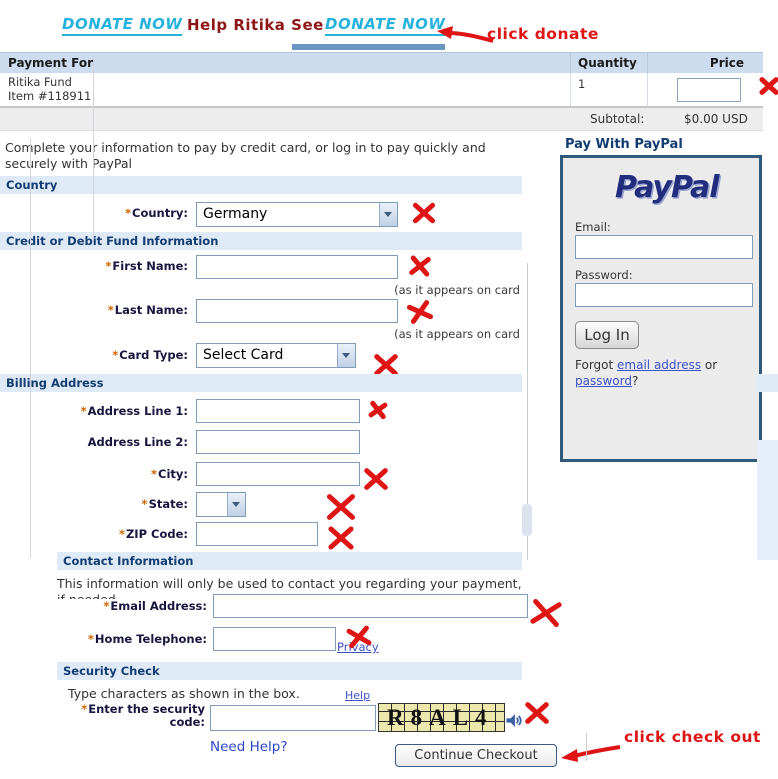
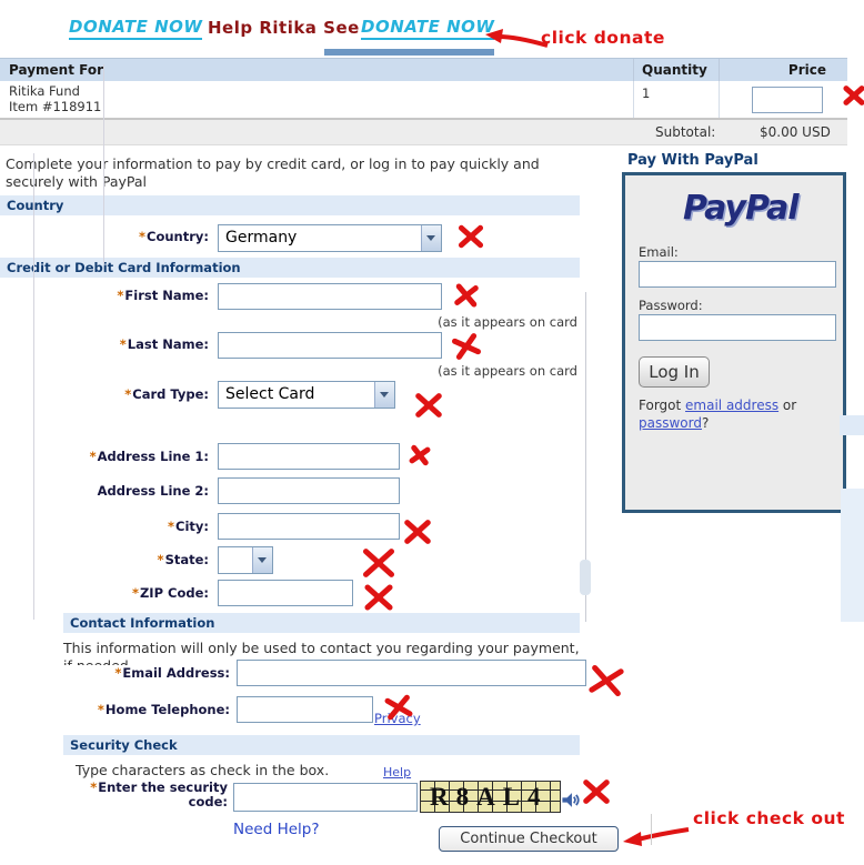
  DONATE NOW
  Help Ritika See
  DONATE NOW
  click donate
  Payment For
  Quantity
  Price
  Ritika Fund
  Item #118911
  1
  Subtotal:
  $0.00 USD
  Complete your information to pay by credit card, or log in to pay quickly and secrely with PayPal
  Country
  *Country:
  Germany
- Credit or Debit Fund Information
+ Credit or Debit Card Information
  *First Name:
  (as it appears on card
  *Last Name:
  (as it appears on card
  *Card Type:
  Select Card
- Billing Address
  *Address Line 1:
  Address Line 2:
  *City:
  *State:
  *ZIP Code:
  Contact Information
  This information will only be used to contact you regarding your payment,
  *Email Address:
  *Home Telephone:
  Prvacy
  Security Check
- Type characters as shown in the box.
+ Type characters as check in the box.
  Help
  *Enter the security code:
  R8AL4
  Need Help?
  Continue Checkout
  click check out
  Pay With PayPal
  PayPal
  Email:
  Password:
  Log In
  Forgot email address or
  password?
